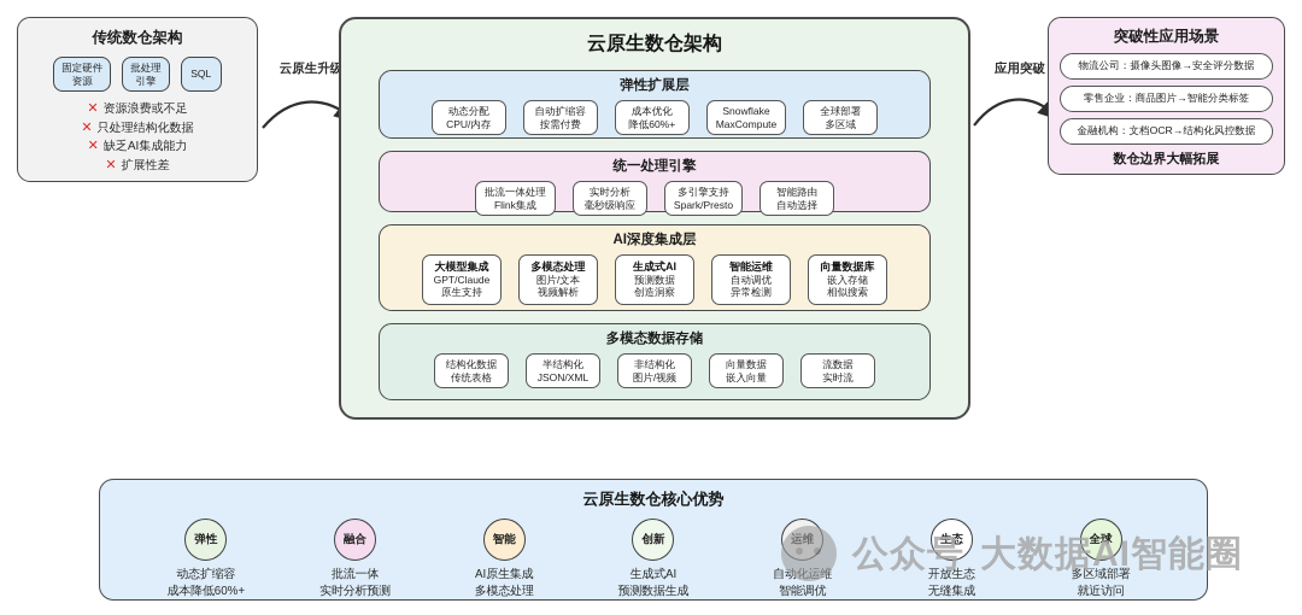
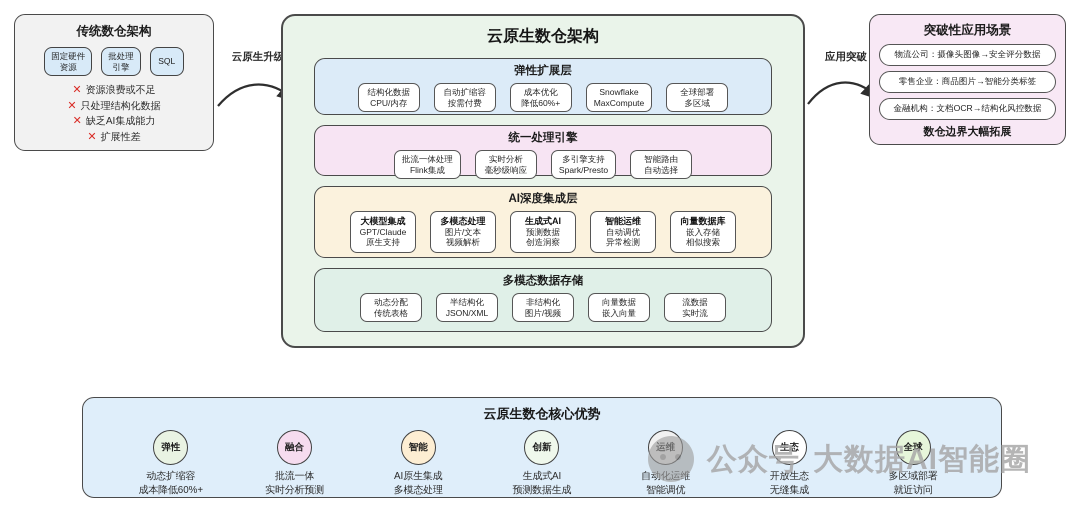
  传统数仓架构
  固定硬件
  资源
  批处理
  引擎
  SQL
  ✕
  资源浪费或不足
  ✕
  只处理结构化数据
  ✕
  缺乏AI集成能力
  ✕
  扩展性差
  云原生升级
  云原生数仓架构
  弹性扩展层
- 动态分配
+ 结构化数据
  CPU/内存
  自动扩缩容
  按需付费
  成本优化
  降低60%+
  Snowflake
  MaxCompute
  全球部署
  多区域
  统一处理引擎
  批流一体处理
  Flink集成
  实时分析
  毫秒级响应
  多引擎支持
  Spark/Presto
  智能路由
  自动选择
  AI深度集成层
  大模型集成
  GPT/Claude
  原生支持
  多模态处理
  图片/文本
  视频解析
  生成式AI
  预测数据
  创造洞察
  智能运维
  自动调优
  异常检测
  向量数据库
  嵌入存储
  相似搜索
  多模态数据存储
- 结构化数据
+ 动态分配
  传统表格
  半结构化
  JSON/XML
  非结构化
  图片/视频
  向量数据
  嵌入向量
  流数据
  实时流
  应用突破
  突破性应用场景
  物流公司：摄像头图像→安全评分数据
  零售企业：商品图片→智能分类标签
  金融机构：文档OCR→结构化风控数据
  数仓边界大幅拓展
  云原生数仓核心优势
  弹性
  动态扩缩容
  成本降低60%+
  融合
  批流一体
  实时分析预测
  智能
  AI原生集成
  多模态处理
  创新
  生成式AI
  预测数据生成
  运维
  自动化运维
  智能调优
  生态
  开放生态
  无缝集成
  全球
  多区域部署
  就近访问
  公众号
  大数据AI智能圈
